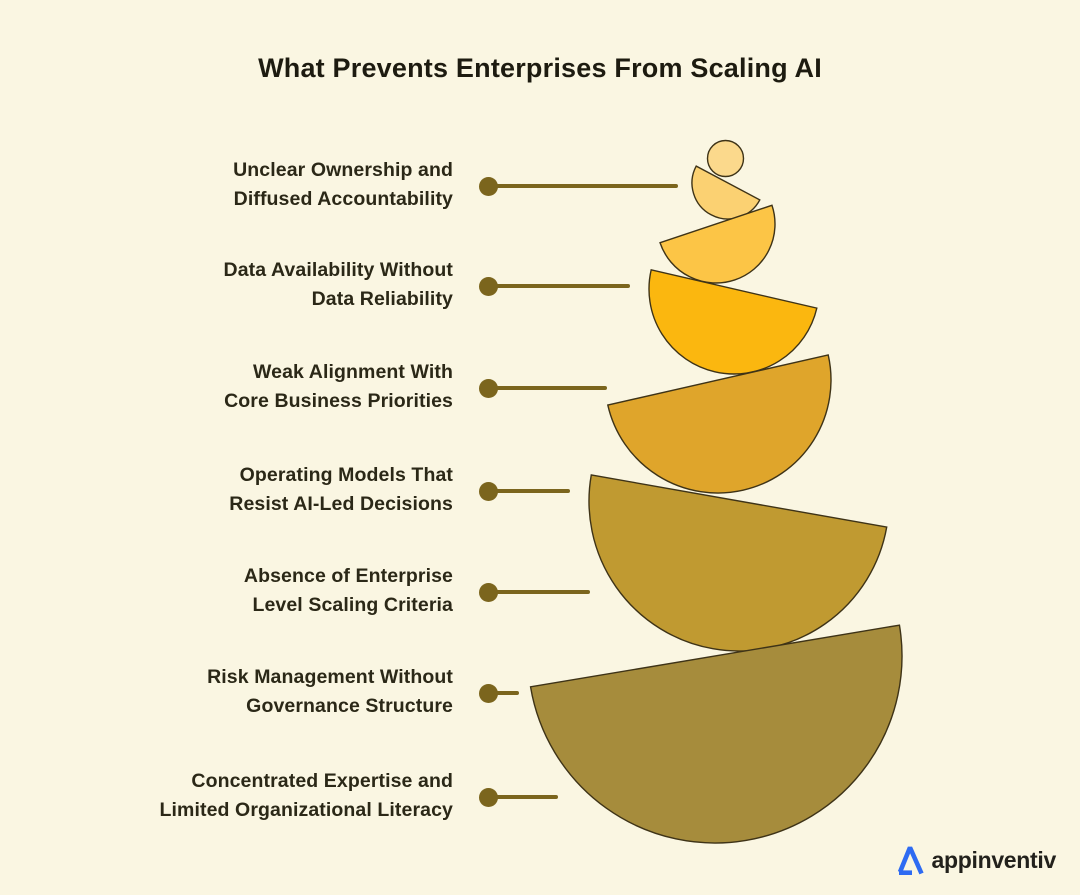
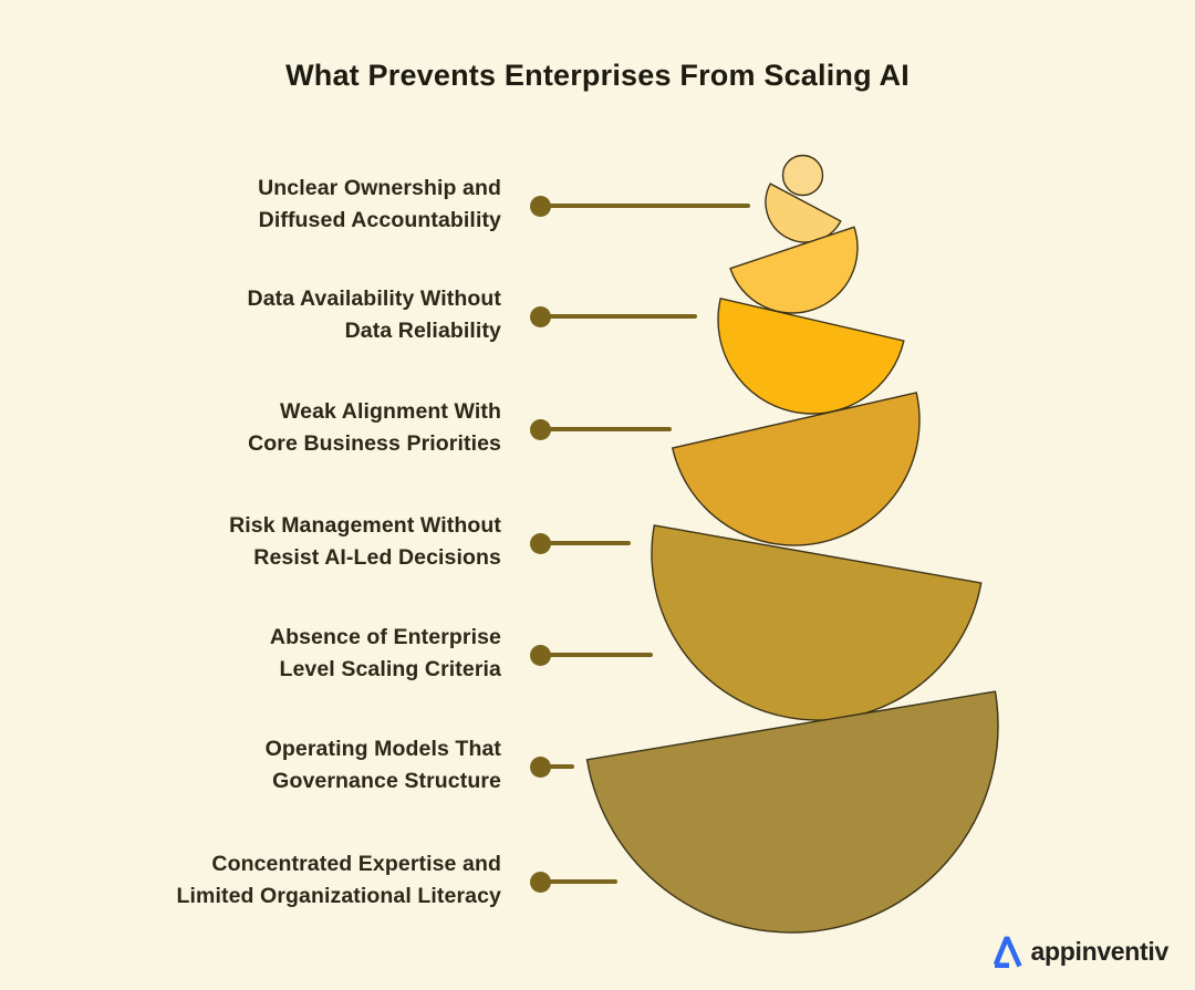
  What Prevents Enterprises From Scaling AI
  Unclear Ownership and
  Diffused Accountability
  Data Availability Without
  Data Reliability
  Weak Alignment With
  Core Business Priorities
- Operating Models That
+ Risk Management Without
  Resist AI-Led Decisions
  Absence of Enterprise
  Level Scaling Criteria
- Risk Management Without
+ Operating Models That
  Governance Structure
  Concentrated Expertise and
  Limited Organizational Literacy
  appinventiv
